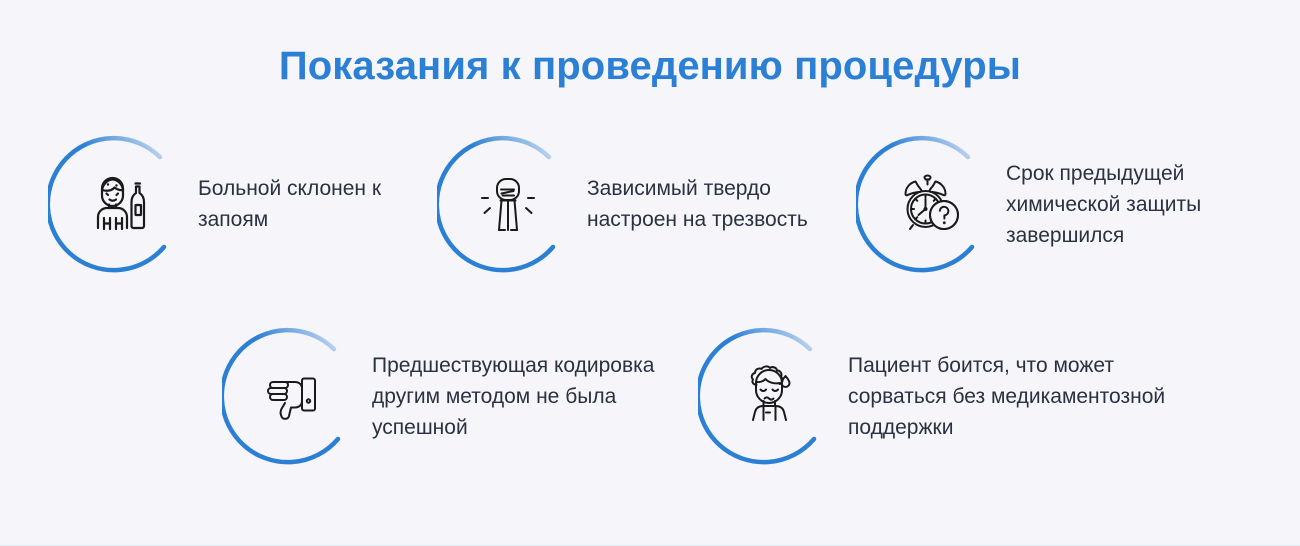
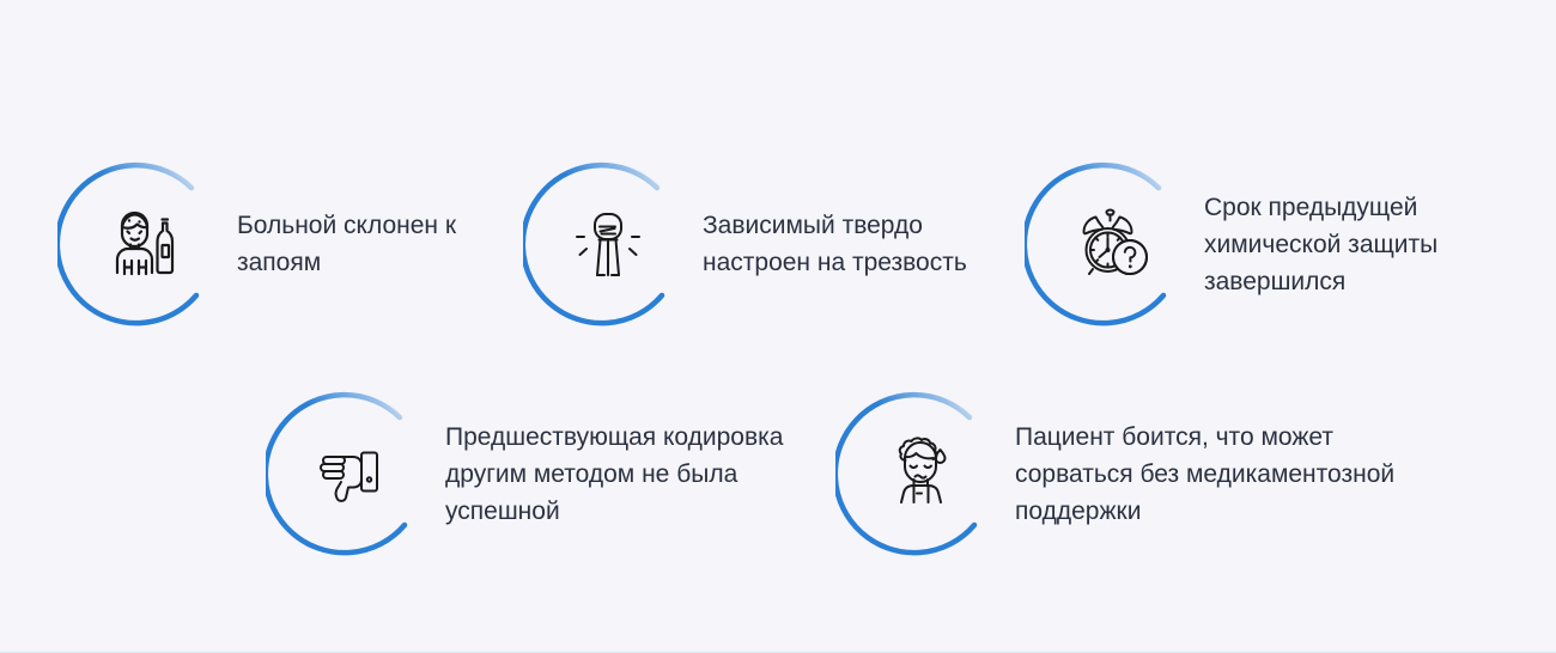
- Показания к проведению процедуры
  Больной склонен к запоям
  Зависимый твердо настроен на трезвость
  Срок предыдущей химической защиты завершился
  Предшествующая кодировка другим методом не была успешной
  Пациент боится, что может сорваться без медикаментозной поддержки
